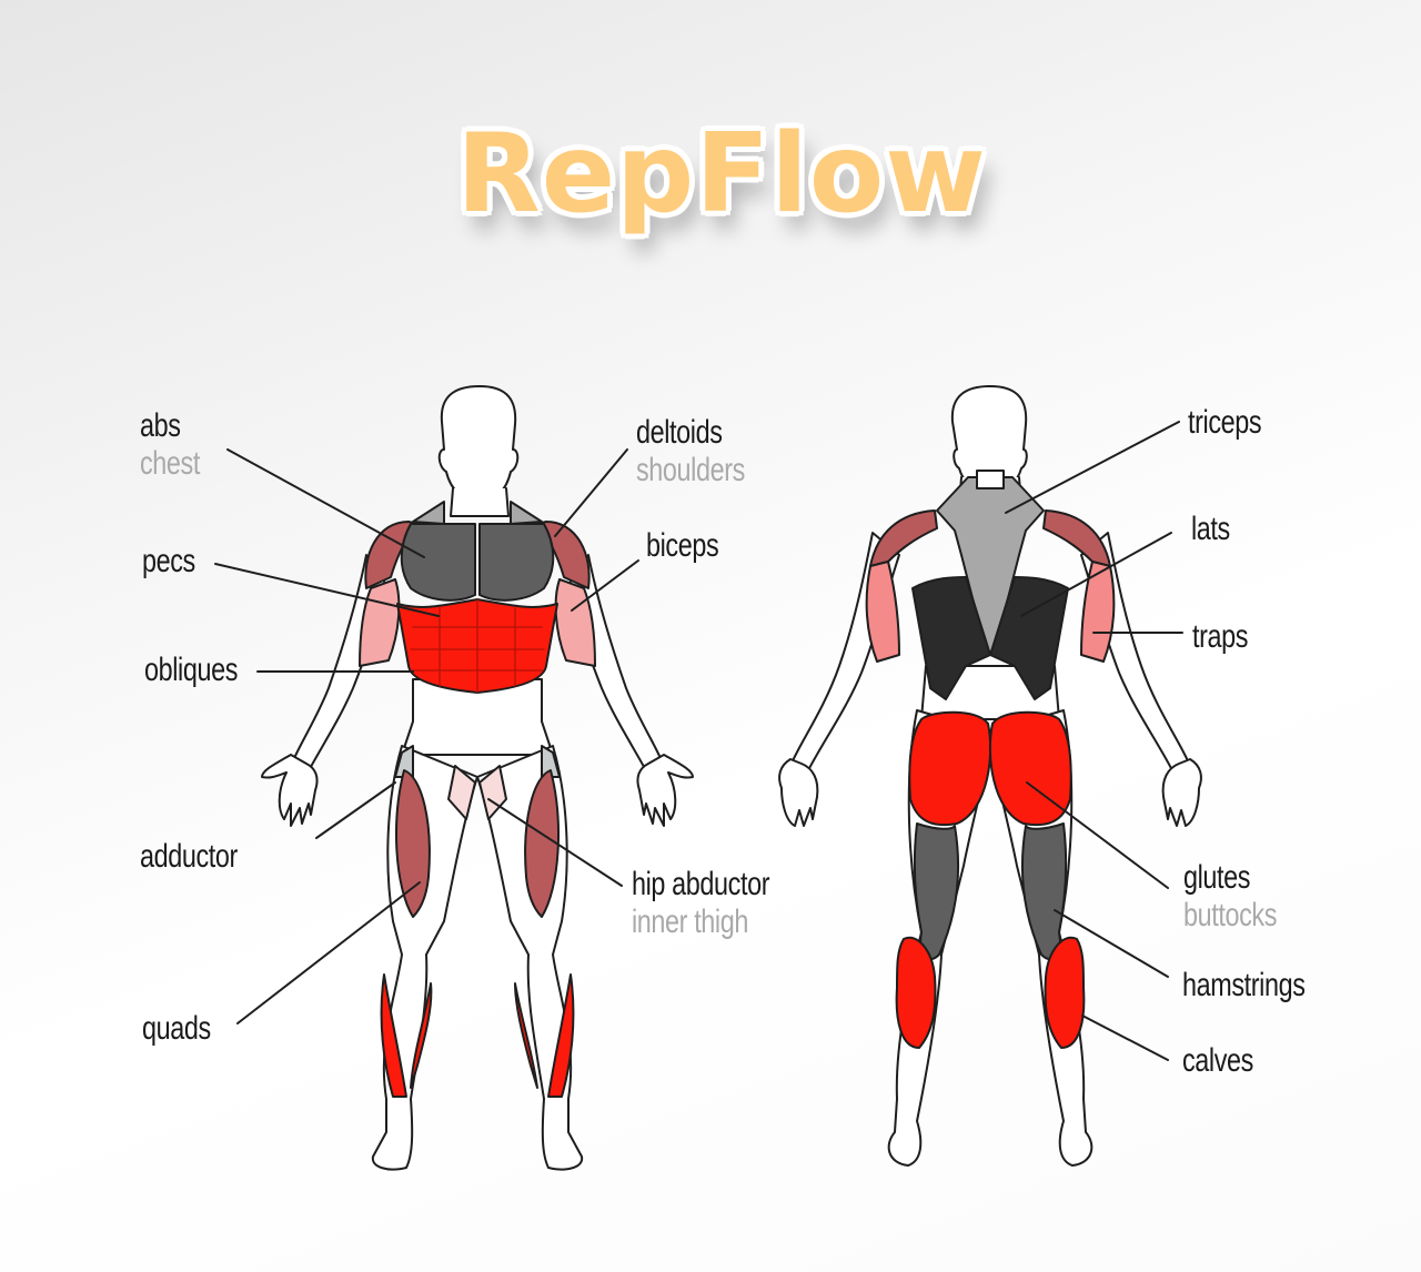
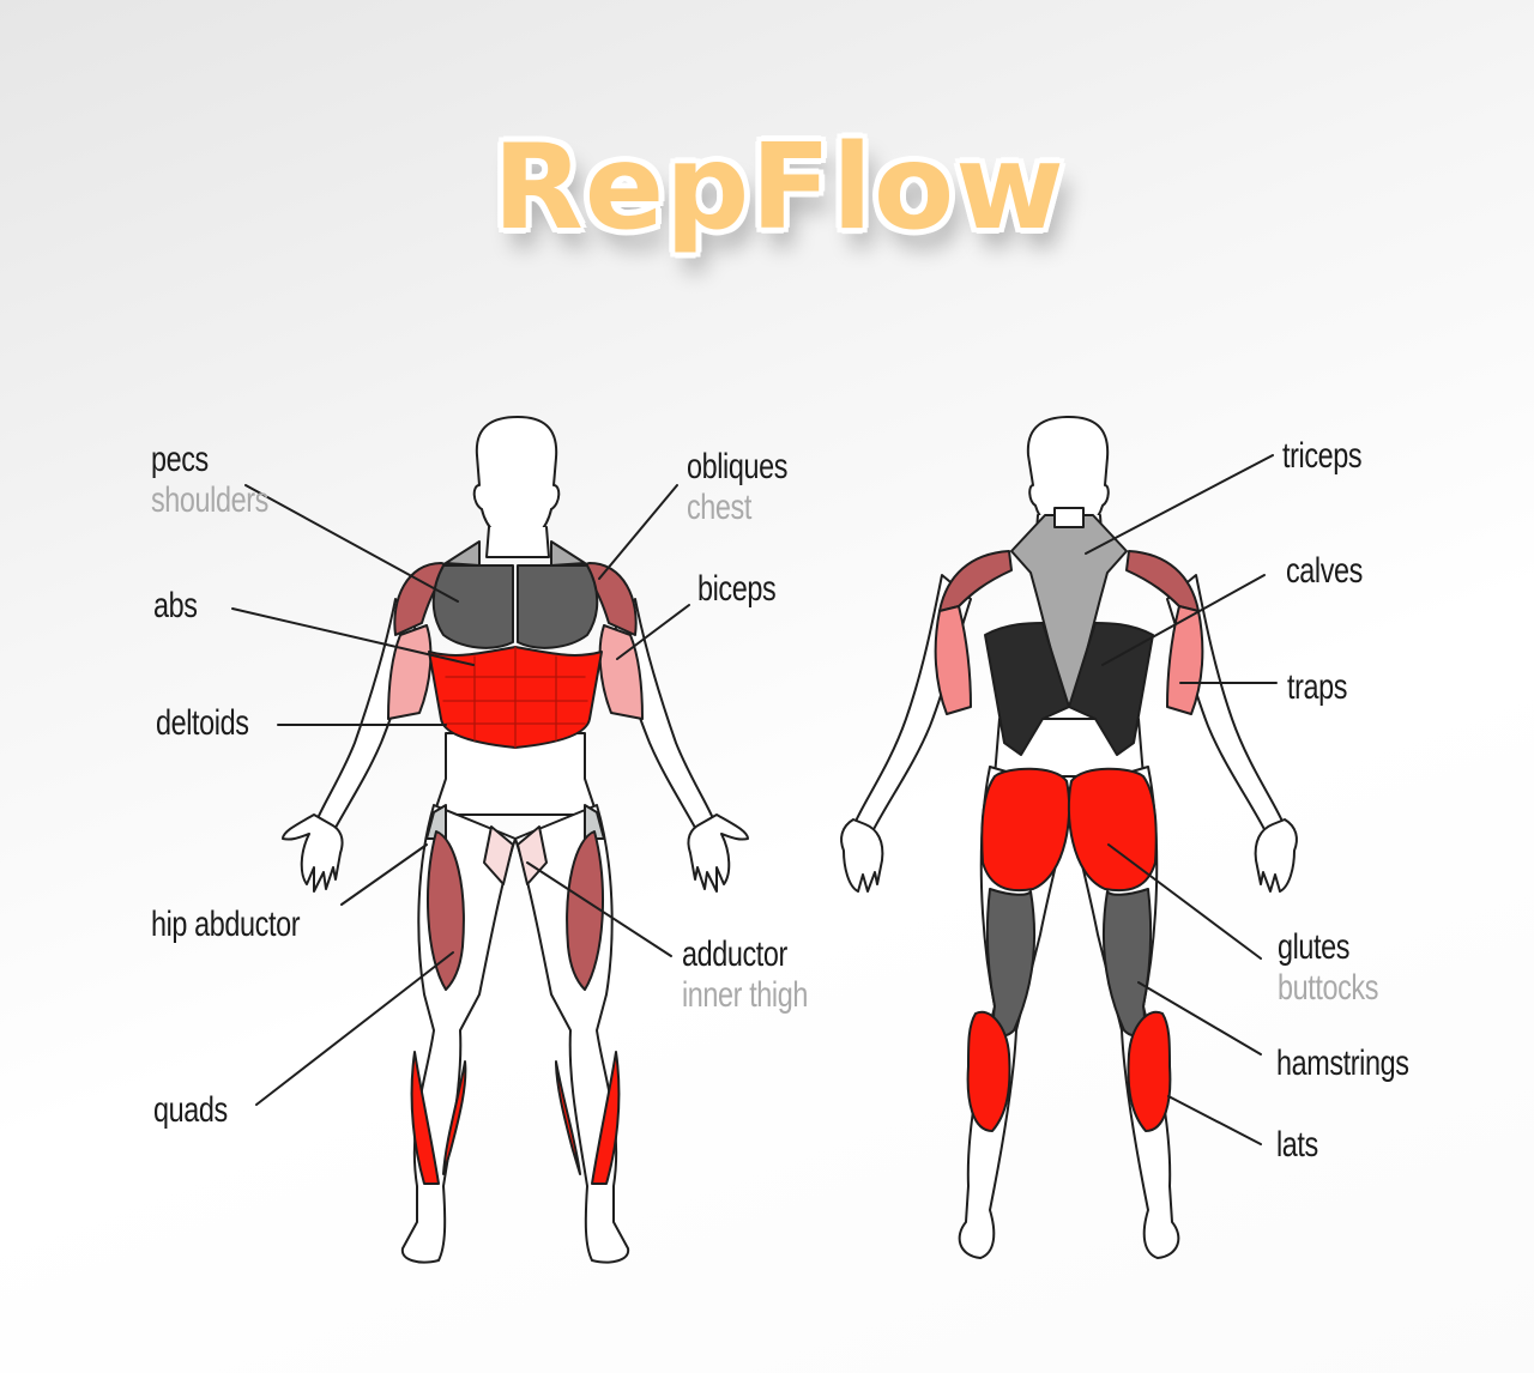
  RepFlow
- abs
+ pecs
- chest
+ shoulders
- pecs
+ abs
- obliques
+ deltoids
- adductor
+ hip abductor
  quads
- deltoids
+ obliques
- shoulders
+ chest
  biceps
- hip abductor
+ adductor
  inner thigh
  triceps
- lats
+ calves
  traps
  glutes
  buttocks
  hamstrings
- calves
+ lats
